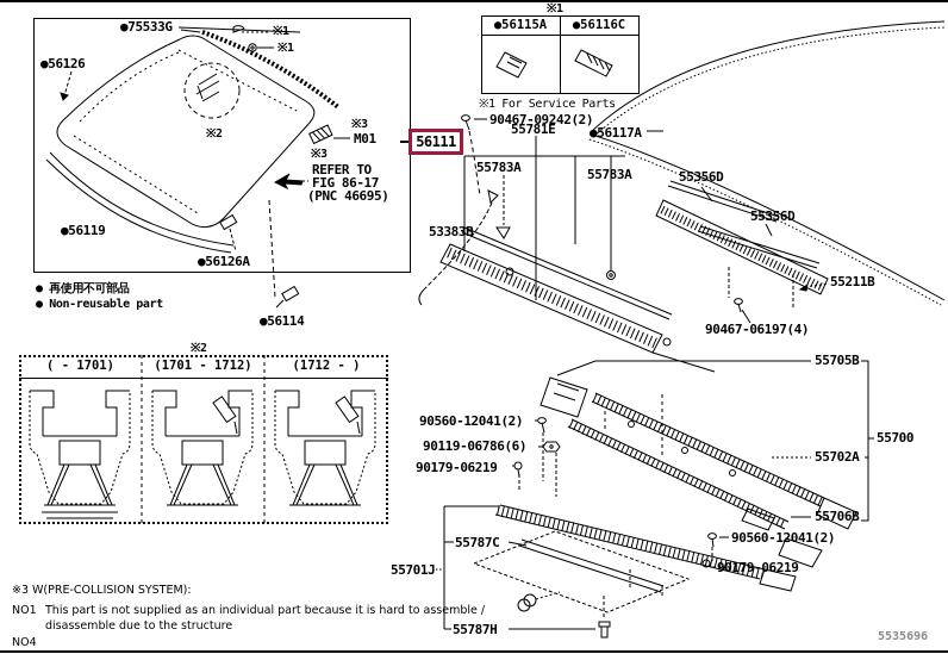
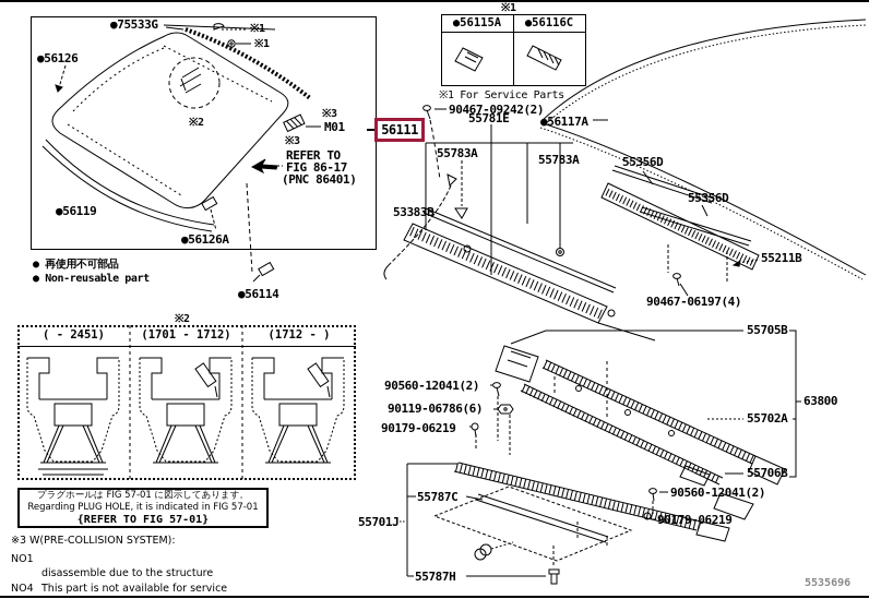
  ●75533G
  ※1
  ※1
  ●56126
  ※2
  ※3
  M01
  ※3
  REFER TO
  FIG 86-17
- (PNC 46695)
+ (PNC 86401)
  ●56119
  ●56126A
  ● 再使用不可部品
  ● Non-reusable part
  ●56114
  ※1
  ●56115A
  ●56116C
  ※1 For Service Parts
  90467-09242(2)
  ●56117A
  56111
  55781E
  55783A
  55783A
  53383B
  55356D
  55356D
  55211B
  90467-06197(4)
  55705B
- 55700
+ 63800
  55702A
  55706B
  90560-12041(2)
  90119-06786(6)
  90179-06219
  90560-12041(2)
  90179-06219
  55701J
  55787C
  55787H
  ※2
- ( - 1701)
+ ( - 2451)
  (1701 - 1712)
  (1712 - )
+ プラグホールは FIG 57-01 に図示してあります。
+ Regarding PLUG HOLE, it is indicated in FIG 57-01
+ {REFER TO FIG 57-01}
  ※3 W(PRE-COLLISION SYSTEM):
  NO1
- This part is not supplied as an individual part because it is hard to assemble /
  disassemble due to the structure
  NO4
+ This part is not available for service
  5535696
